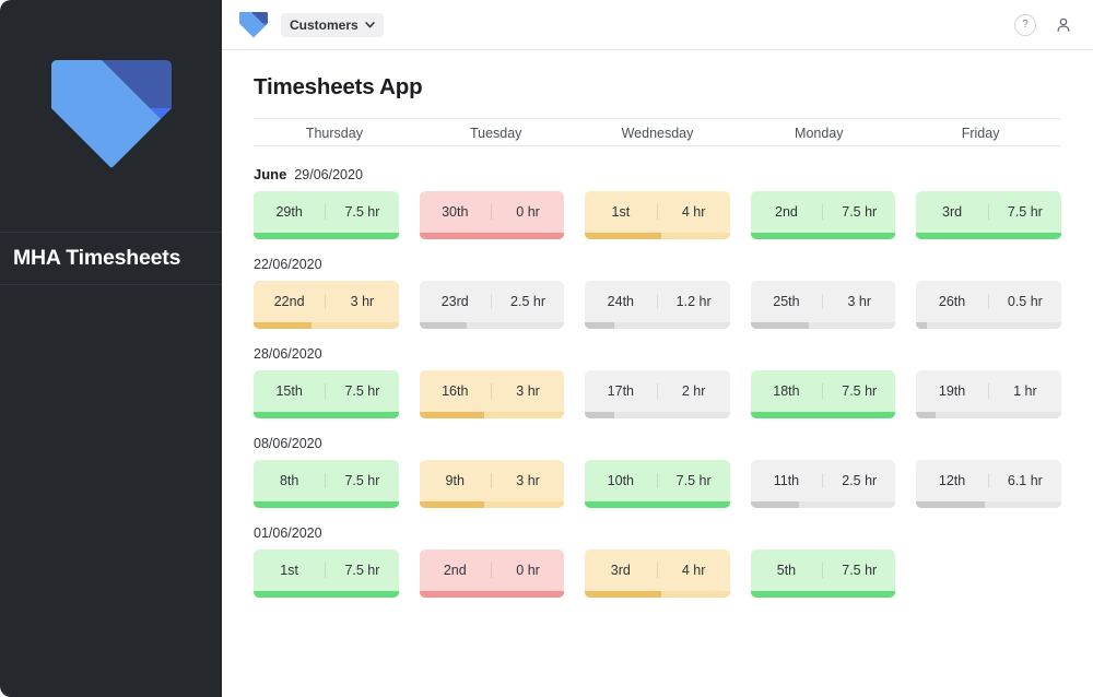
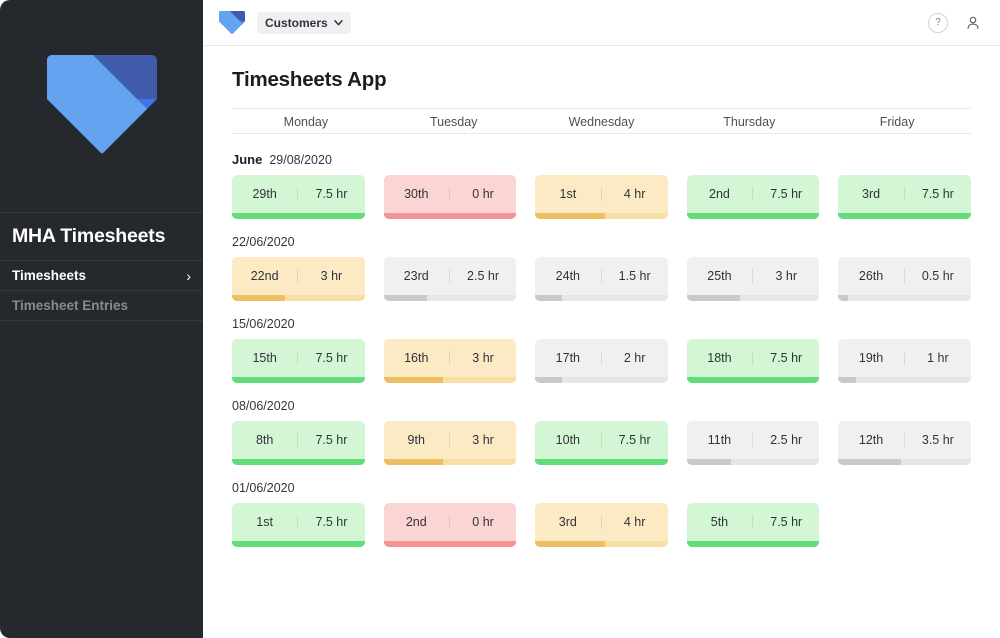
  MHA Timesheets
+ Timesheets
+ ›
+ Timesheet Entries
  Customers
  ?
  Timesheets App
- Thursday
+ Monday
  Tuesday
  Wednesday
- Monday
+ Thursday
  Friday
  June
- 29/06/2020
+ 29/08/2020
  29th
  7.5 hr
  30th
  0 hr
  1st
  4 hr
  2nd
  7.5 hr
  3rd
  7.5 hr
  22/06/2020
  22nd
  3 hr
  23rd
  2.5 hr
  24th
- 1.2 hr
+ 1.5 hr
  25th
  3 hr
  26th
  0.5 hr
- 28/06/2020
+ 15/06/2020
  15th
  7.5 hr
  16th
  3 hr
  17th
  2 hr
  18th
  7.5 hr
  19th
  1 hr
  08/06/2020
  8th
  7.5 hr
  9th
  3 hr
  10th
  7.5 hr
  11th
  2.5 hr
  12th
- 6.1 hr
+ 3.5 hr
  01/06/2020
  1st
  7.5 hr
  2nd
  0 hr
  3rd
  4 hr
  5th
  7.5 hr
